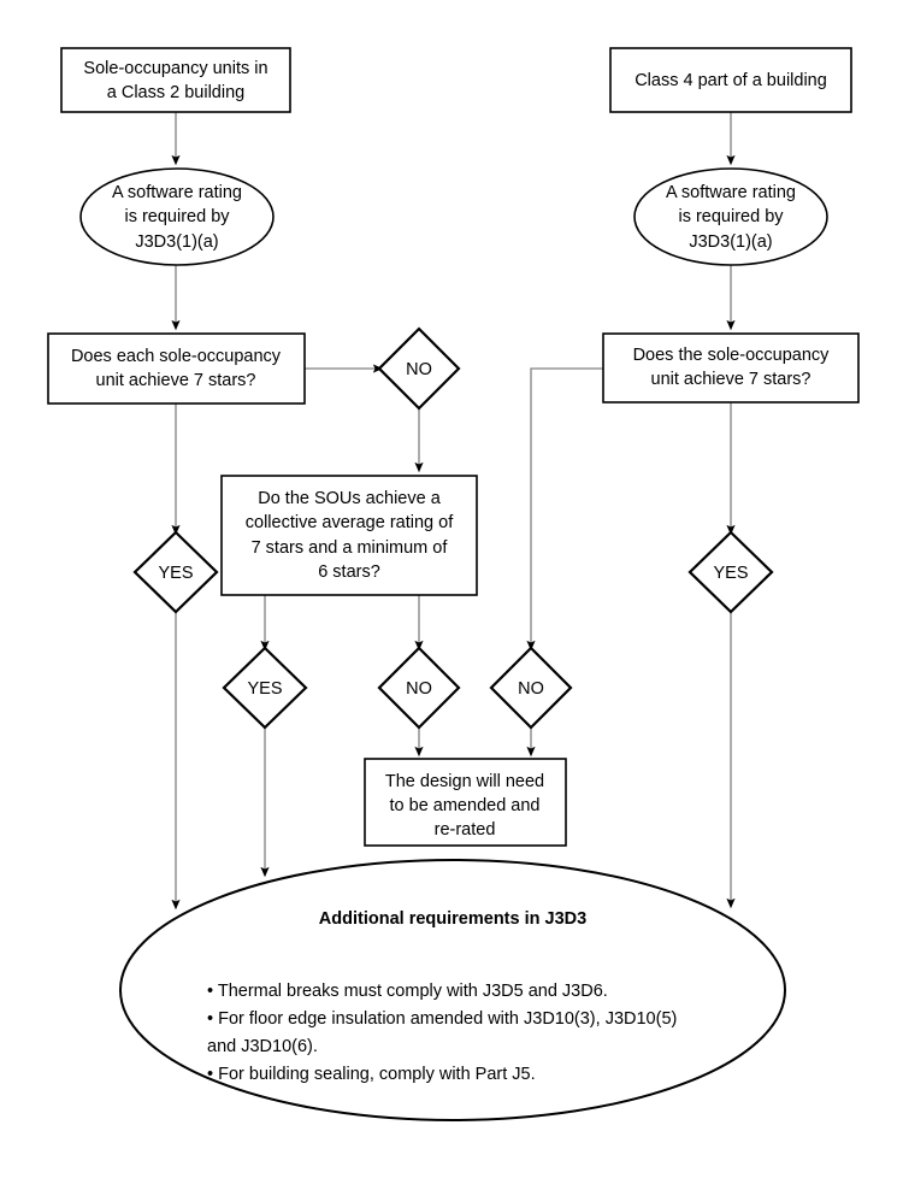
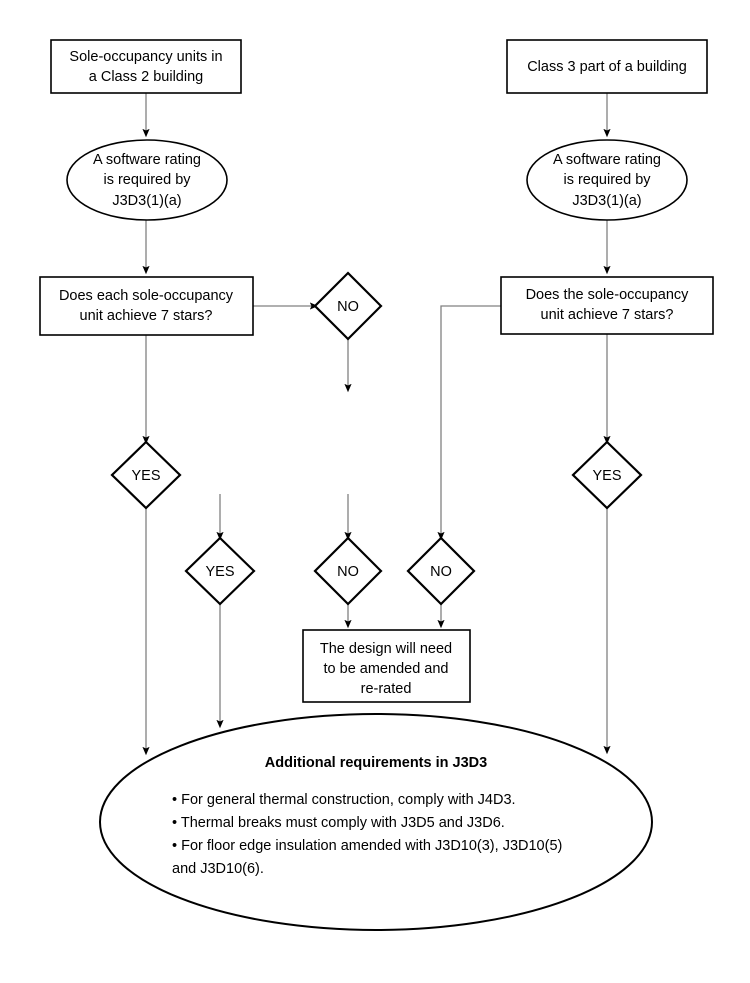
  Sole-occupancy units in
  a Class 2 building
- Class 4 part of a building
+ Class 3 part of a building
  A software rating
  is required by
  J3D3(1)(a)
  A software rating
  is required by
  J3D3(1)(a)
  Does each sole-occupancy
  unit achieve 7 stars?
  Does the sole-occupancy
  unit achieve 7 stars?
  NO
- Do the SOUs achieve a
- collective average rating of
- 7 stars and a minimum of
- 6 stars?
  YES
  YES
  YES
  NO
  NO
  The design will need
  to be amended and
  re-rated
  Additional requirements in J3D3
+ • For general thermal construction, comply with J4D3.
  • Thermal breaks must comply with J3D5 and J3D6.
  • For floor edge insulation amended with J3D10(3), J3D10(5)
  and J3D10(6).
- • For building sealing, comply with Part J5.
